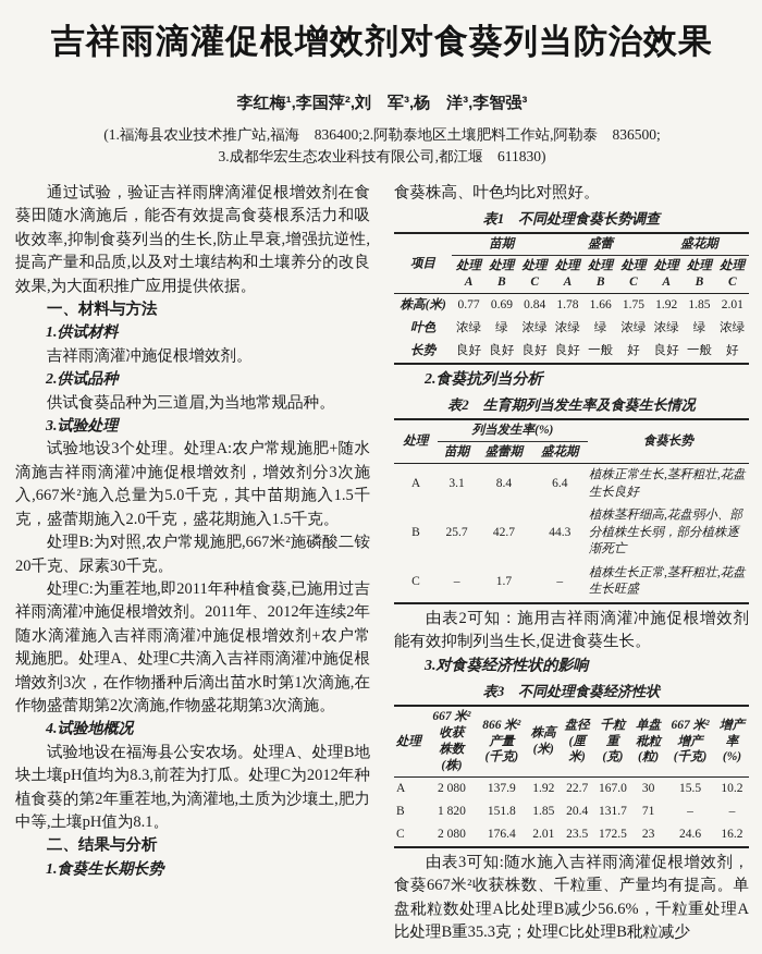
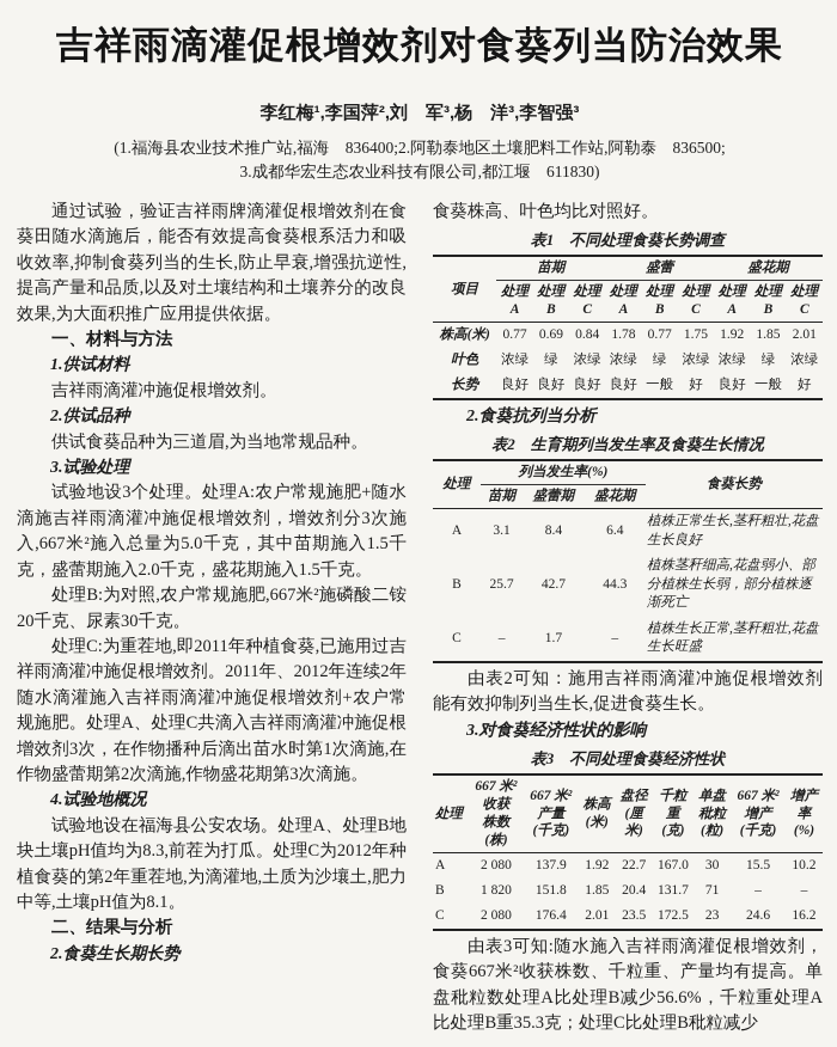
  吉祥雨滴灌促根增效剂对食葵列当防治效果
  李红梅¹,李国萍²,刘 军³,杨 洋³,李智强³
  (1.福海县农业技术推广站,福海 836400;2.阿勒泰地区土壤肥料工作站,阿勒泰 836500;
  3.成都华宏生态农业科技有限公司,都江堰 611830)
  通过试验，验证吉祥雨牌滴灌促根增效剂在食葵田随水滴施后，能否有效提高食葵根系活力和吸收效率,抑制食葵列当的生长,防止早衰,增强抗逆性,提高产量和品质,以及对土壤结构和土壤养分的改良效果,为大面积推广应用提供依据。
  一、材料与方法
  1.供试材料
  吉祥雨滴灌冲施促根增效剂。
  2.供试品种
  供试食葵品种为三道眉,为当地常规品种。
  3.试验处理
  试验地设3个处理。处理A:农户常规施肥+随水滴施吉祥雨滴灌冲施促根增效剂，增效剂分3次施入,667米²施入总量为5.0千克，其中苗期施入1.5千克，盛蕾期施入2.0千克，盛花期施入1.5千克。
  处理B:为对照,农户常规施肥,667米²施磷酸二铵20千克、尿素30千克。
  处理C:为重茬地,即2011年种植食葵,已施用过吉祥雨滴灌冲施促根增效剂。2011年、2012年连续2年随水滴灌施入吉祥雨滴灌冲施促根增效剂+农户常规施肥。处理A、处理C共滴入吉祥雨滴灌冲施促根增效剂3次，在作物播种后滴出苗水时第1次滴施,在作物盛蕾期第2次滴施,作物盛花期第3次滴施。
  4.试验地概况
  试验地设在福海县公安农场。处理A、处理B地块土壤pH值均为8.3,前茬为打瓜。处理C为2012年种植食葵的第2年重茬地,为滴灌地,土质为沙壤土,肥力中等,土壤pH值为8.1。
  二、结果与分析
- 1.食葵生长期长势
+ 2.食葵生长期长势
  食葵株高、叶色均比对照好。
  表1 不同处理食葵长势调查
  项目	苗期	盛蕾	盛花期
  处理 A	处理 B	处理 C	处理 A	处理 B	处理 C	处理 A	处理 B	处理 C
- 株高(米)	0.77	0.69	0.84	1.78	1.66	1.75	1.92	1.85	2.01
+ 株高(米)	0.77	0.69	0.84	1.78	0.77	1.75	1.92	1.85	2.01
  叶色	浓绿	绿	浓绿	浓绿	绿	浓绿	浓绿	绿	浓绿
  长势	良好	良好	良好	良好	一般	好	良好	一般	好
  2.食葵抗列当分析
  表2 生育期列当发生率及食葵生长情况
  处理	列当发生率(%)	食葵长势
  苗期	盛蕾期	盛花期
  A	3.1	8.4	6.4	植株正常生长,茎秆粗壮,花盘生长良好
  B	25.7	42.7	44.3	植株茎秆细高,花盘弱小、部分植株生长弱，部分植株逐渐死亡
  C	–	1.7	–	植株生长正常,茎秆粗壮,花盘生长旺盛
  由表2可知：施用吉祥雨滴灌冲施促根增效剂能有效抑制列当生长,促进食葵生长。
  3.对食葵经济性状的影响
  表3 不同处理食葵经济性状
- 处理	667 米² 收获 株数 (株)	866 米² 产量 (千克)	株高 (米)	盘径 (厘 米)	千粒 重 (克)	单盘 秕粒 (粒)	667 米² 增产 (千克)	增产 率 (%)
+ 处理	667 米² 收获 株数 (株)	667 米² 产量 (千克)	株高 (米)	盘径 (厘 米)	千粒 重 (克)	单盘 秕粒 (粒)	667 米² 增产 (千克)	增产 率 (%)
  A	2 080	137.9	1.92	22.7	167.0	30	15.5	10.2
  B	1 820	151.8	1.85	20.4	131.7	71	–	–
  C	2 080	176.4	2.01	23.5	172.5	23	24.6	16.2
  由表3可知:随水施入吉祥雨滴灌促根增效剂，食葵667米²收获株数、千粒重、产量均有提高。单盘秕粒数处理A比处理B减少56.6%，千粒重处理A比处理B重35.3克；处理C比处理B秕粒减少
